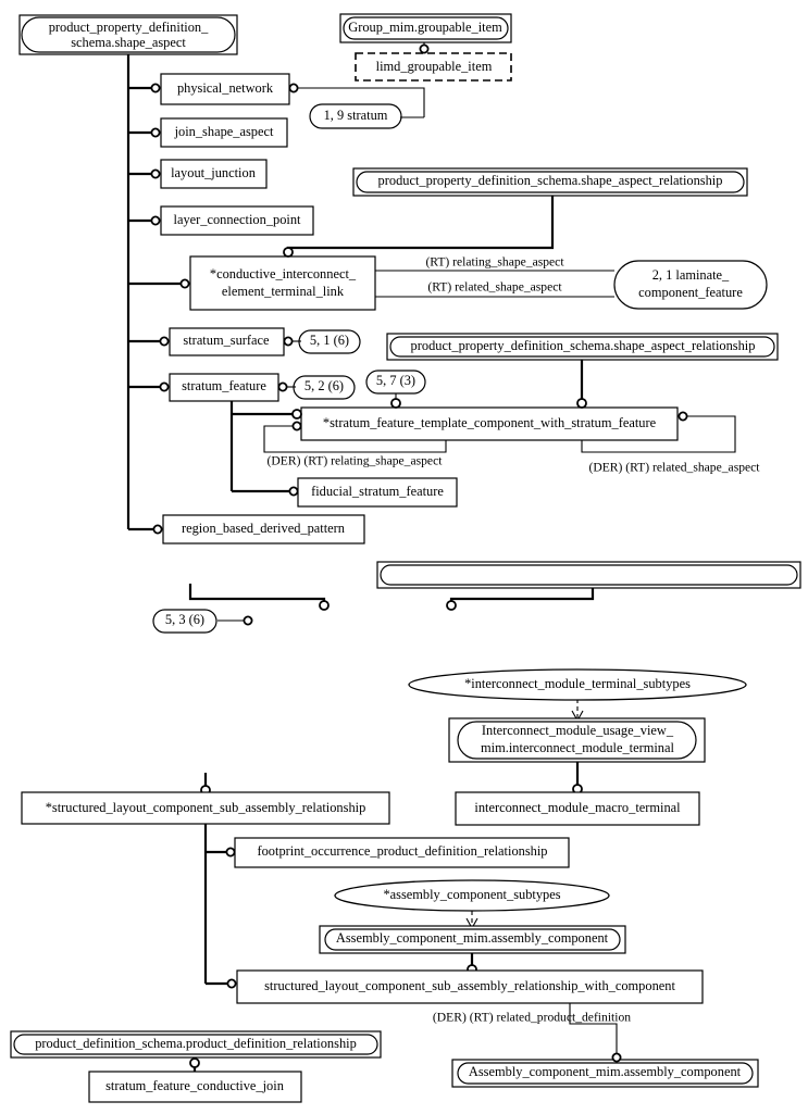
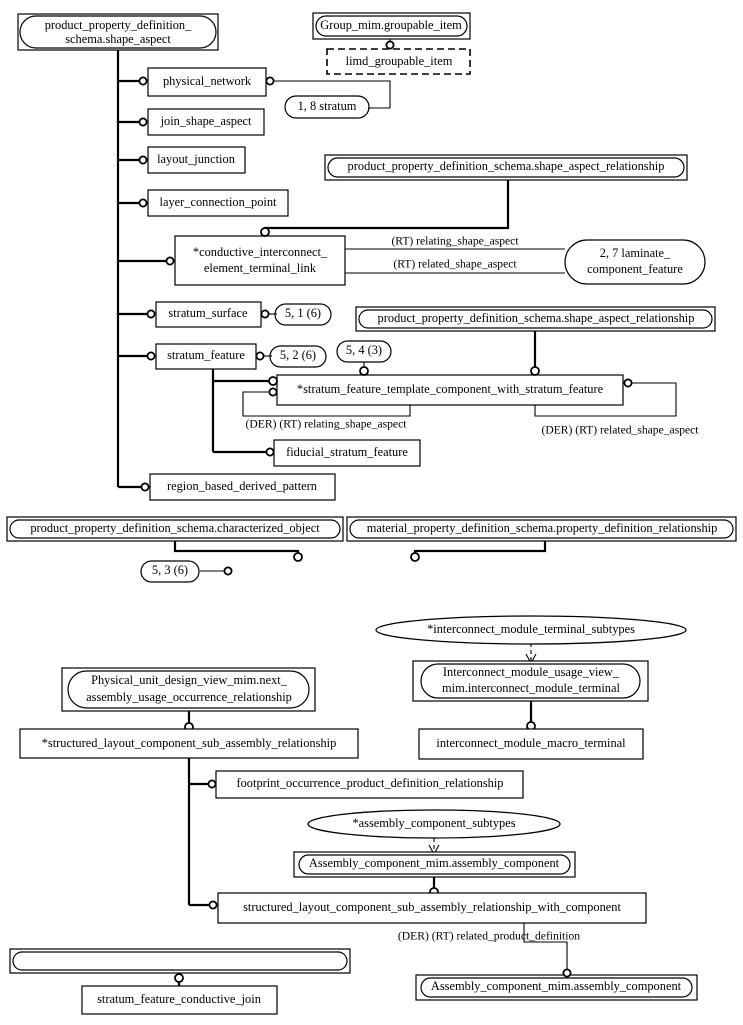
  product_property_definition_
  schema.shape_aspect
  Group_mim.groupable_item
  limd_groupable_item
  physical_network
- 1, 9 stratum
+ 1, 8 stratum
  join_shape_aspect
  layout_junction
  layer_connection_point
  product_property_definition_schema.shape_aspect_relationship
  *conductive_interconnect_
  element_terminal_link
  (RT) relating_shape_aspect
  (RT) related_shape_aspect
- 2, 1 laminate_
+ 2, 7 laminate_
  component_feature
  stratum_surface
  5, 1 (6)
  stratum_feature
  5, 2 (6)
- 5, 7 (3)
+ 5, 4 (3)
  product_property_definition_schema.shape_aspect_relationship
  *stratum_feature_template_component_with_stratum_feature
  (DER) (RT) relating_shape_aspect
  (DER) (RT) related_shape_aspect
  fiducial_stratum_feature
  region_based_derived_pattern
+ product_property_definition_schema.characterized_object
+ material_property_definition_schema.property_definition_relationship
  5, 3 (6)
  *interconnect_module_terminal_subtypes
  Interconnect_module_usage_view_
  mim.interconnect_module_terminal
  interconnect_module_macro_terminal
+ Physical_unit_design_view_mim.next_
+ assembly_usage_occurrence_relationship
  *structured_layout_component_sub_assembly_relationship
  footprint_occurrence_product_definition_relationship
  *assembly_component_subtypes
  Assembly_component_mim.assembly_component
  structured_layout_component_sub_assembly_relationship_with_component
  (DER) (RT) related_product_definition
- product_definition_schema.product_definition_relationship
  stratum_feature_conductive_join
  Assembly_component_mim.assembly_component
